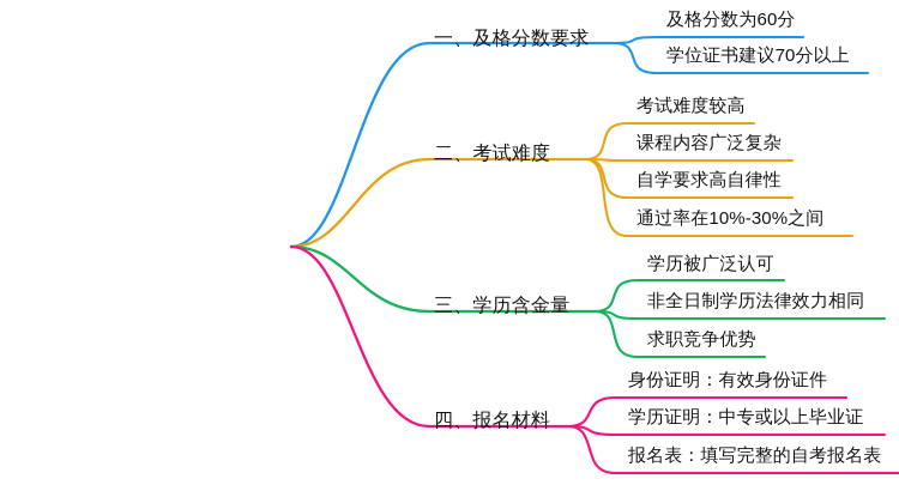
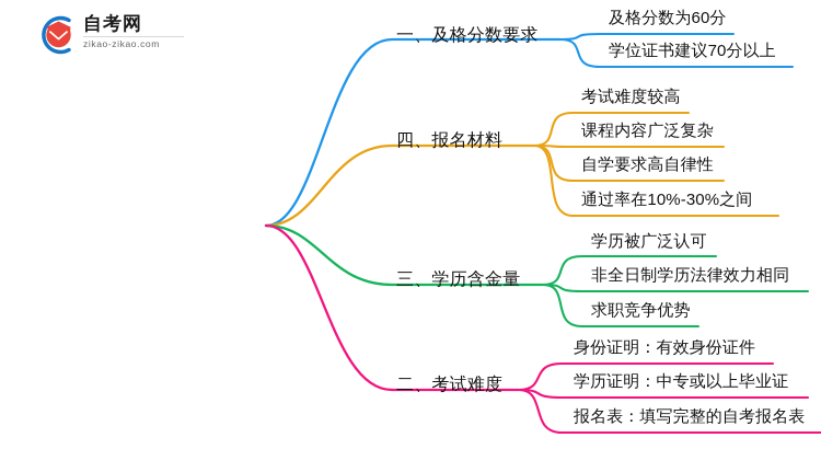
+ 自考网
+ zikao-zikao.com
  一、及格分数要求
  及格分数为60分
  学位证书建议70分以上
- 二、考试难度
+ 四、报名材料
  考试难度较高
  课程内容广泛复杂
  自学要求高自律性
  通过率在10%-30%之间
  三、学历含金量
  学历被广泛认可
  非全日制学历法律效力相同
  求职竞争优势
- 四、报名材料
+ 二、考试难度
  身份证明：有效身份证件
  学历证明：中专或以上毕业证
  报名表：填写完整的自考报名表
